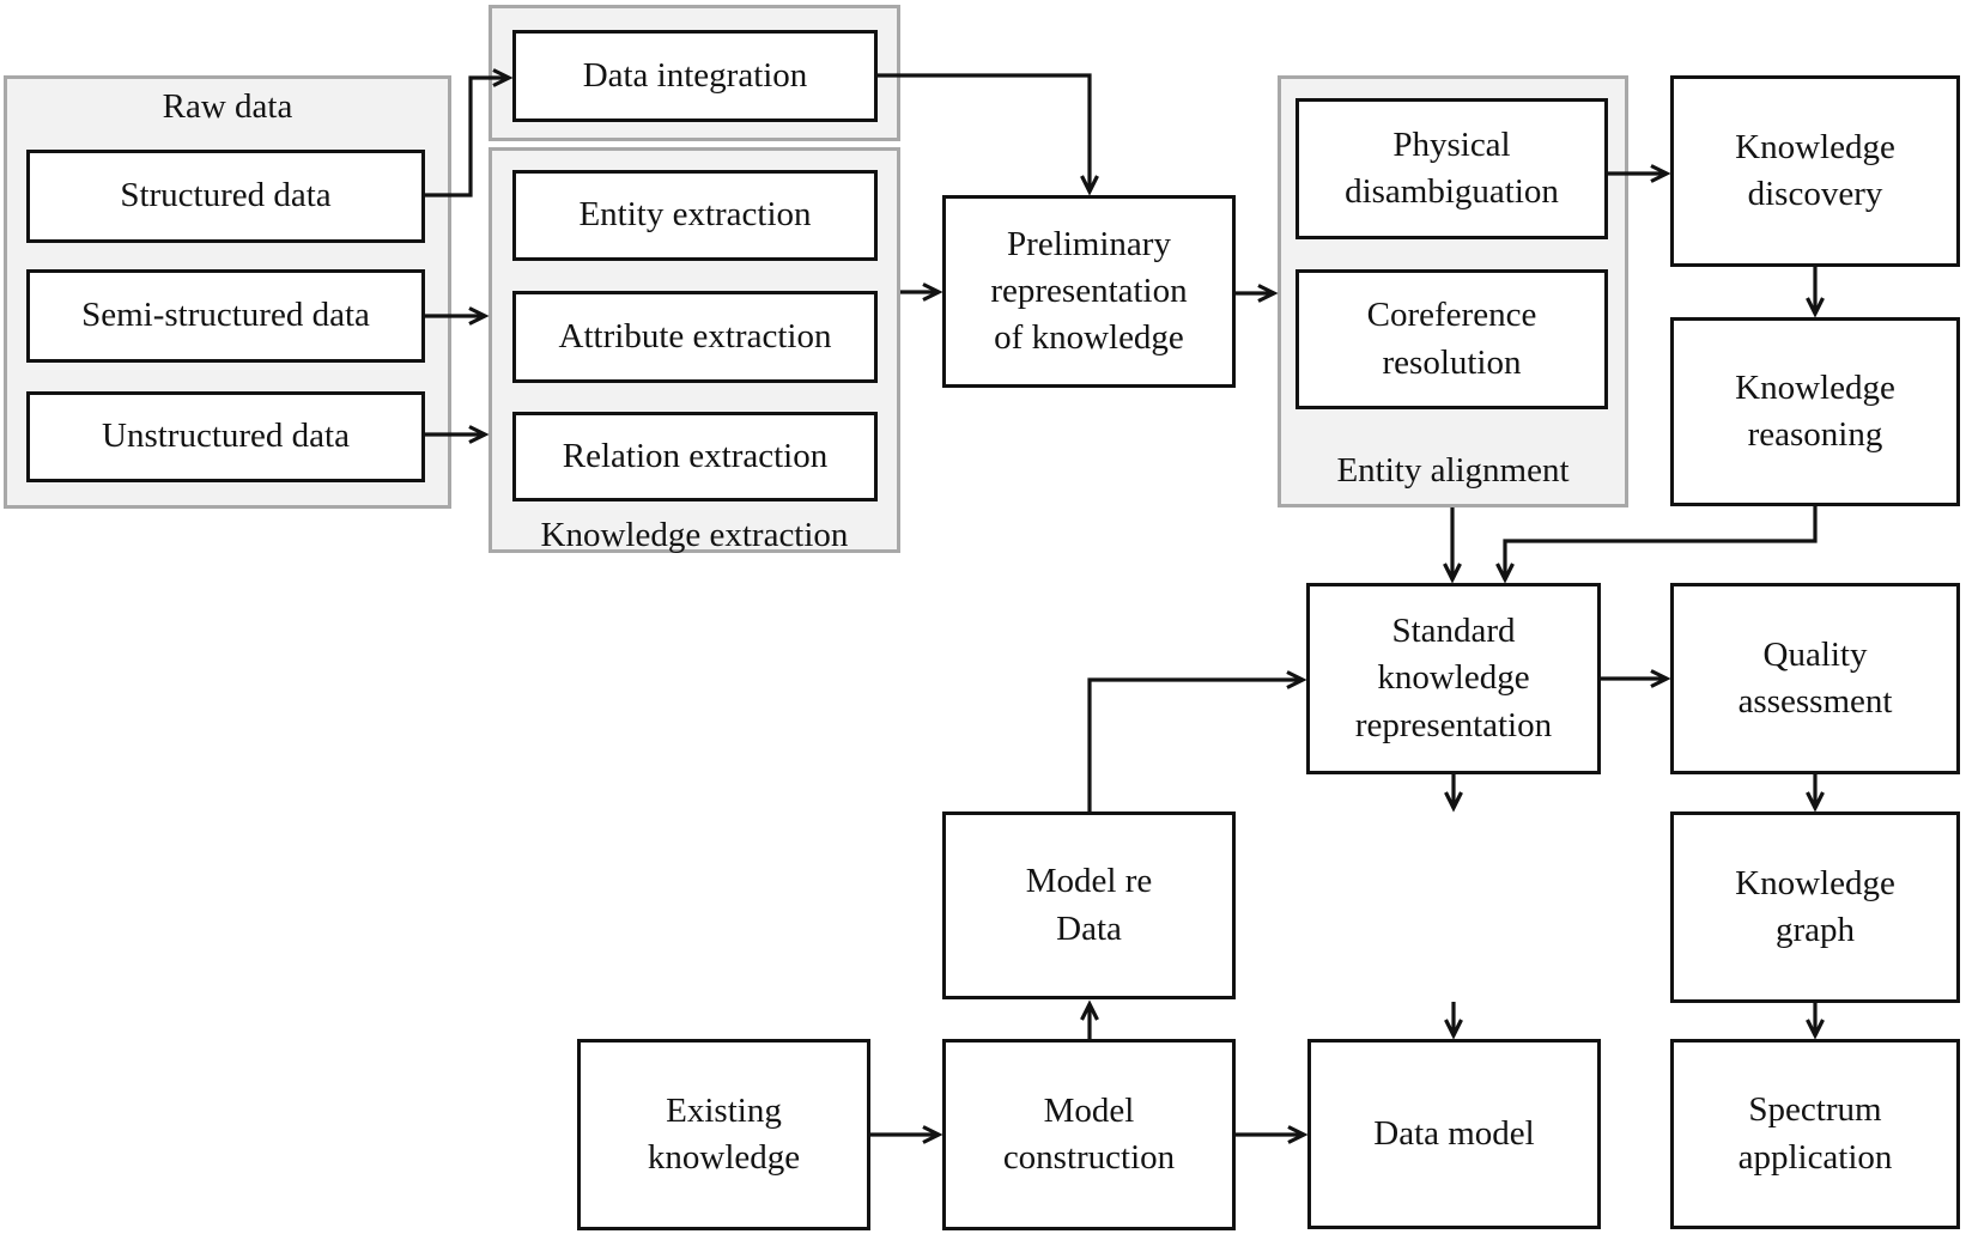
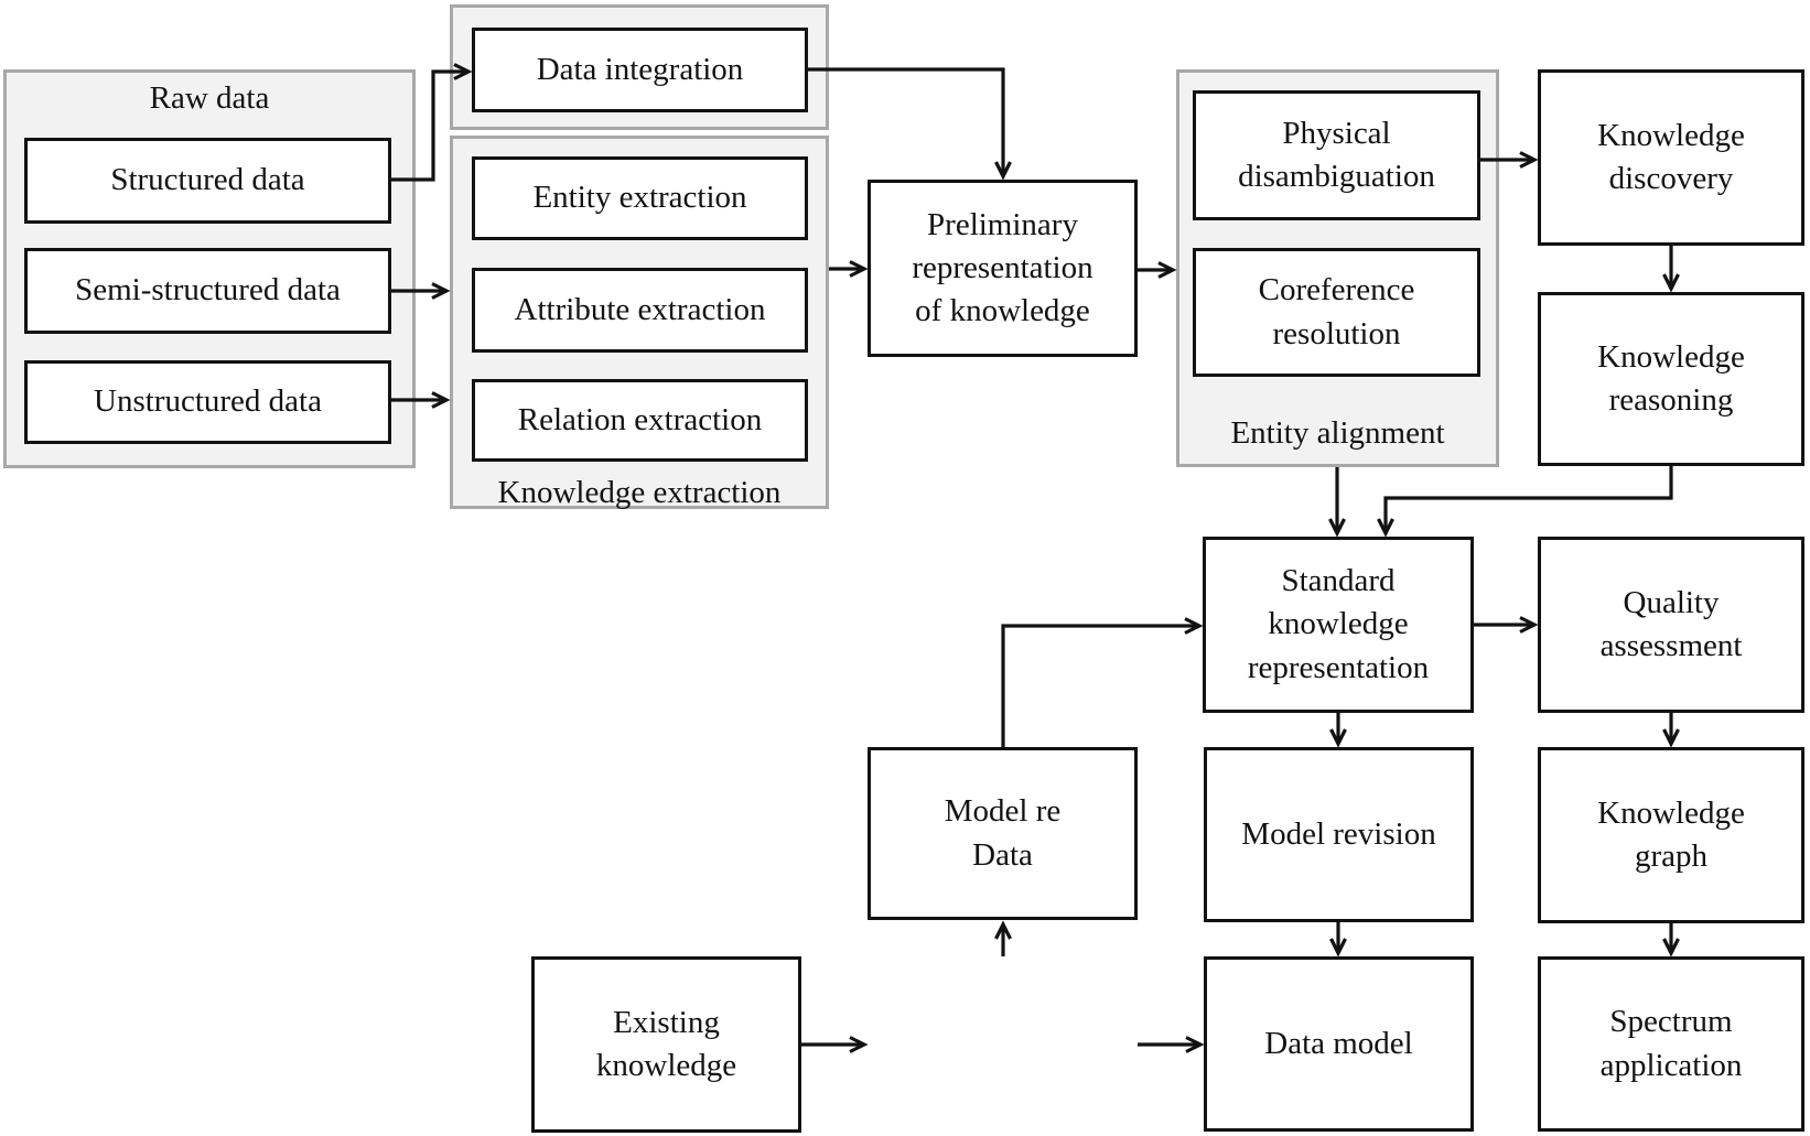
  Raw data
  Knowledge extraction
  Entity alignment
  Structured data
  Semi-structured data
  Unstructured data
  Data integration
  Entity extraction
  Attribute extraction
  Relation extraction
  Preliminary
  representation
  of knowledge
  Physical
  disambiguation
  Coreference
  resolution
  Knowledge
  discovery
  Knowledge
  reasoning
  Standard
  knowledge
  representation
  Quality
  assessment
  Model re
  Data
+ Model revision
  Knowledge
  graph
  Existing
  knowledge
- Model
- construction
  Data model
  Spectrum
  application
